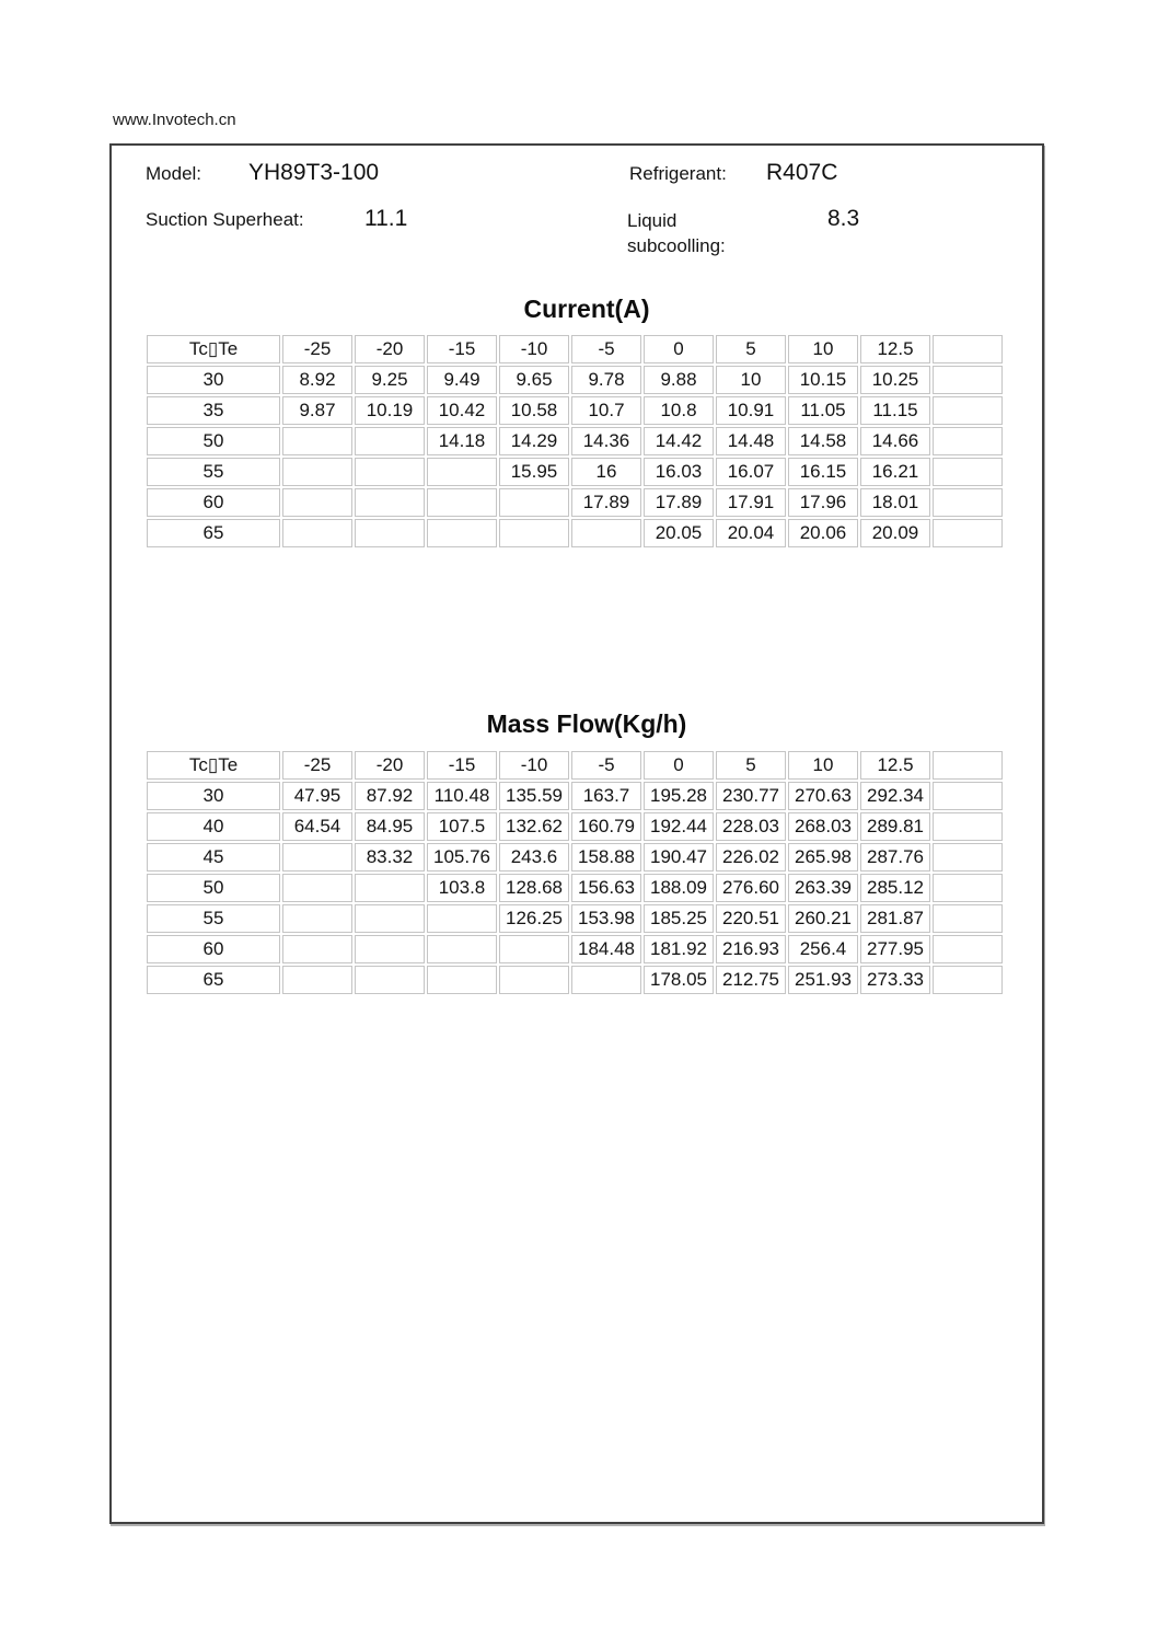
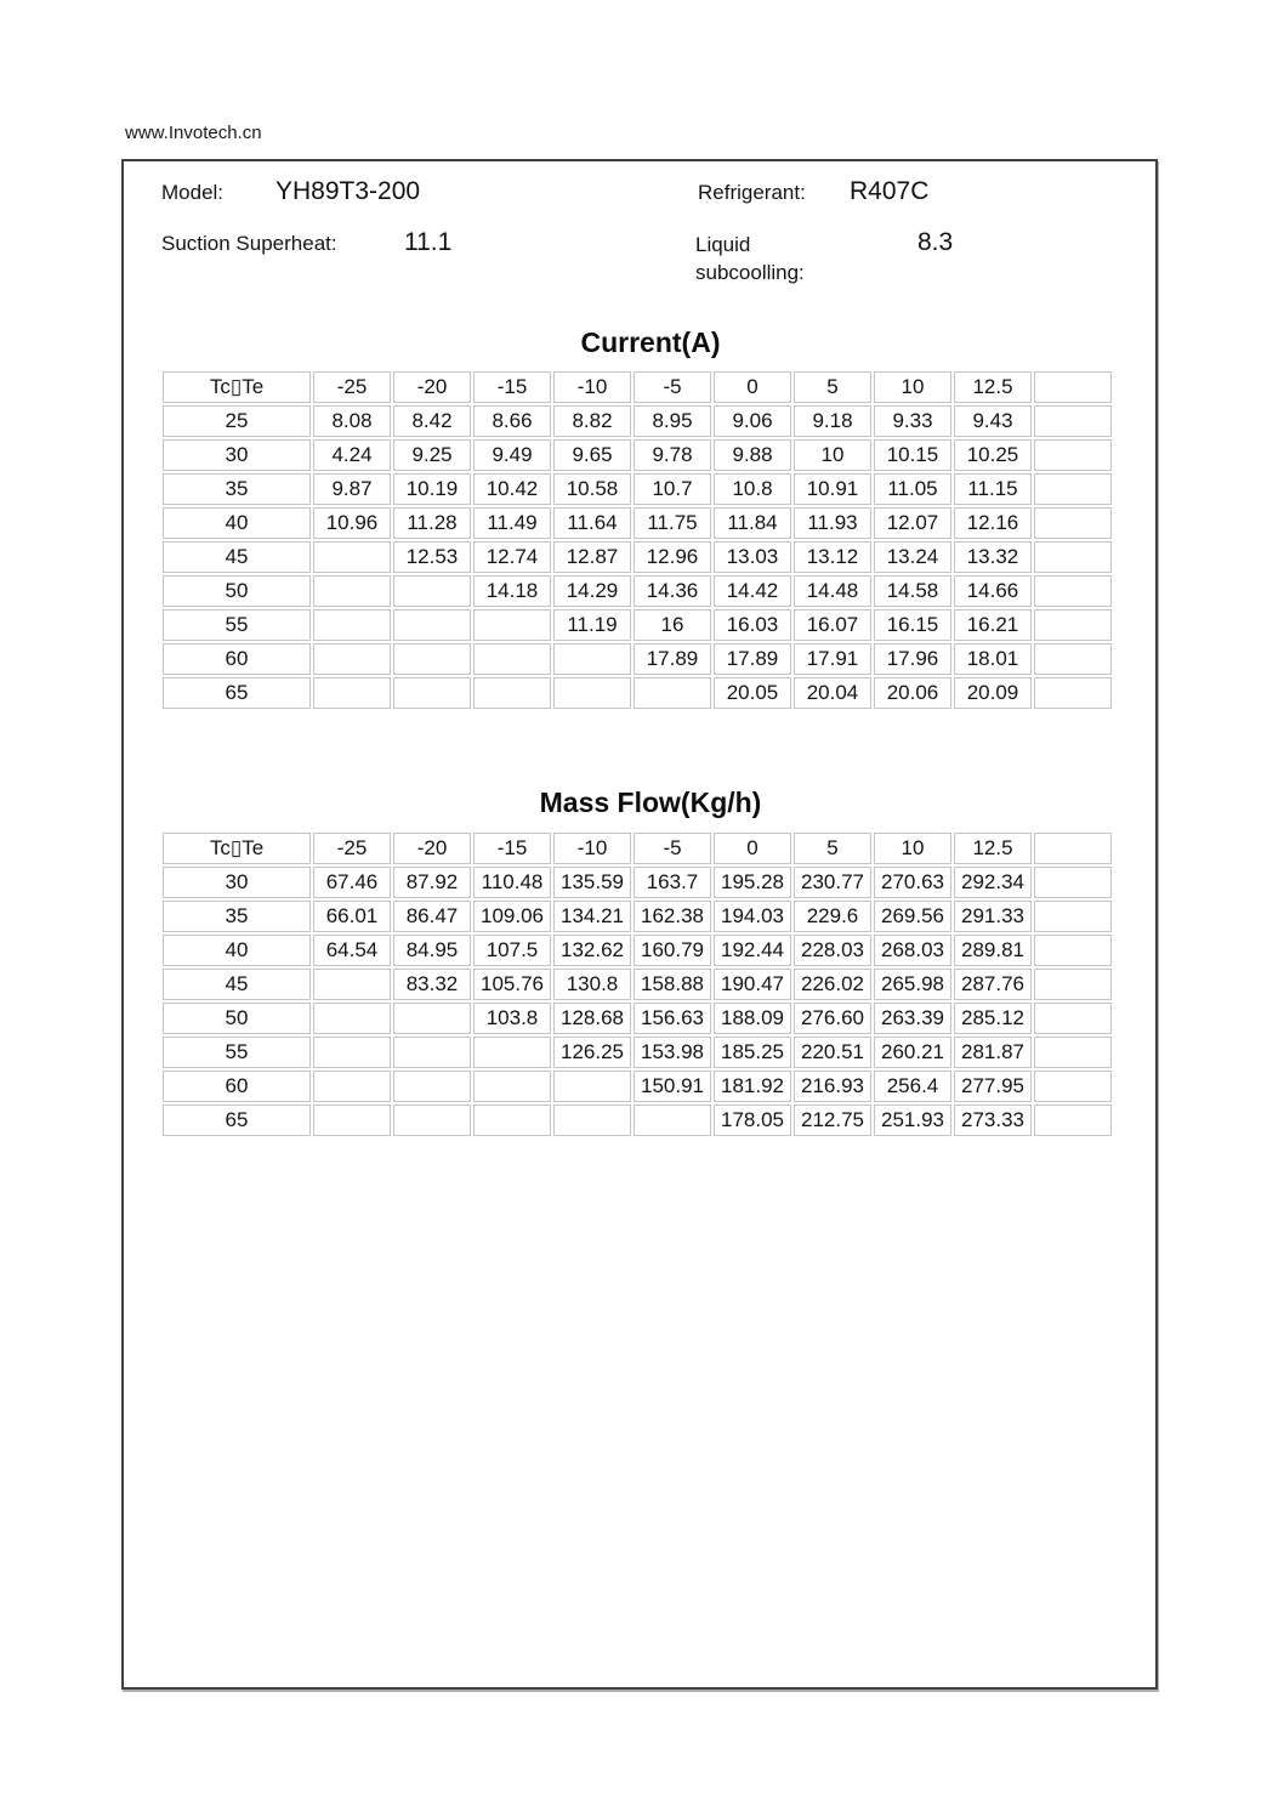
  www.Invotech.cn
  Model:
- YH89T3-100
+ YH89T3-200
  Refrigerant:
  R407C
  Suction Superheat:
  11.1
  Liquid subcoolling:
  8.3
  Current(A)
  Tc▯Te	-25	-20	-15	-10	-5	0	5	10	12.5
+ 25	8.08	8.42	8.66	8.82	8.95	9.06	9.18	9.33	9.43
- 30	8.92	9.25	9.49	9.65	9.78	9.88	10	10.15	10.25
+ 30	4.24	9.25	9.49	9.65	9.78	9.88	10	10.15	10.25
  35	9.87	10.19	10.42	10.58	10.7	10.8	10.91	11.05	11.15
+ 40	10.96	11.28	11.49	11.64	11.75	11.84	11.93	12.07	12.16
+ 45		12.53	12.74	12.87	12.96	13.03	13.12	13.24	13.32
  50			14.18	14.29	14.36	14.42	14.48	14.58	14.66
- 55				15.95	16	16.03	16.07	16.15	16.21
+ 55				11.19	16	16.03	16.07	16.15	16.21
  60					17.89	17.89	17.91	17.96	18.01
  65						20.05	20.04	20.06	20.09
  Mass Flow(Kg/h)
  Tc▯Te	-25	-20	-15	-10	-5	0	5	10	12.5
- 30	47.95	87.92	110.48	135.59	163.7	195.28	230.77	270.63	292.34
+ 30	67.46	87.92	110.48	135.59	163.7	195.28	230.77	270.63	292.34
+ 35	66.01	86.47	109.06	134.21	162.38	194.03	229.6	269.56	291.33
  40	64.54	84.95	107.5	132.62	160.79	192.44	228.03	268.03	289.81
- 45		83.32	105.76	243.6	158.88	190.47	226.02	265.98	287.76
+ 45		83.32	105.76	130.8	158.88	190.47	226.02	265.98	287.76
  50			103.8	128.68	156.63	188.09	276.60	263.39	285.12
  55				126.25	153.98	185.25	220.51	260.21	281.87
- 60					184.48	181.92	216.93	256.4	277.95
+ 60					150.91	181.92	216.93	256.4	277.95
  65						178.05	212.75	251.93	273.33
